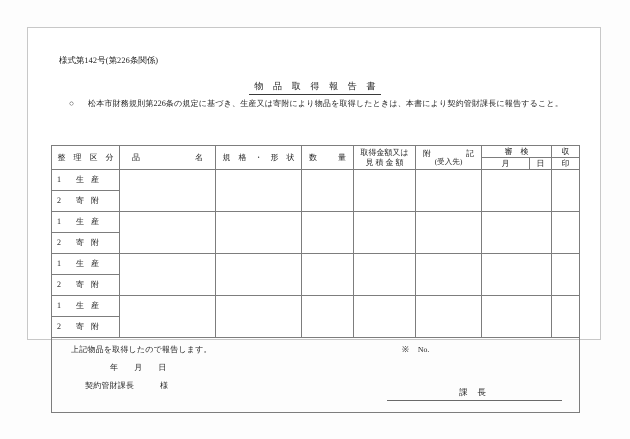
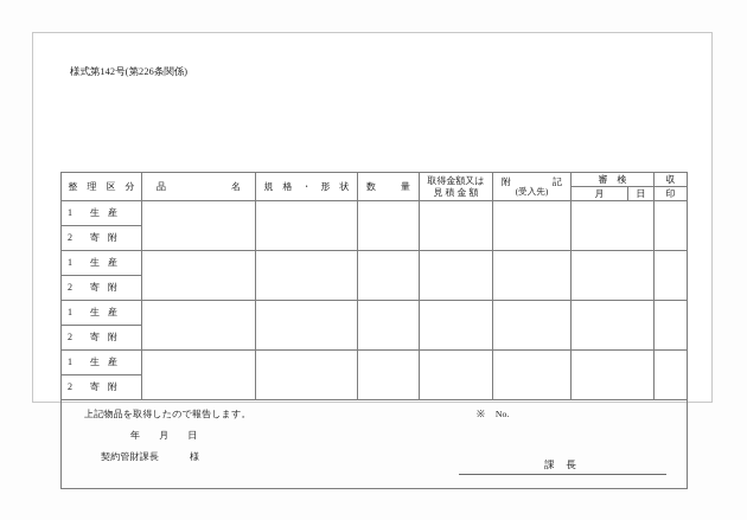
  様式第142号(第226条関係)
- 物 品 取 得 報 告 書
- ○ 松本市財務規則第226条の規定に基づき、生産又は寄附により物品を取得したときは、本書により契約管財課長に報告すること。
  整 理 区 分	品 名	規 格 ・ 形 状	数 量	取得金額又は 見 積 金 額	附 記 (受入先)	審 検	収
  月	日	印
  1 生産
  2 寄附
  1 生産
  2 寄附
  1 生産
  2 寄附
  1 生産
  2 寄附
  上記物品を取得したので報告します。 ※ No. 年 月 日 契約管財課長 様 課 長
